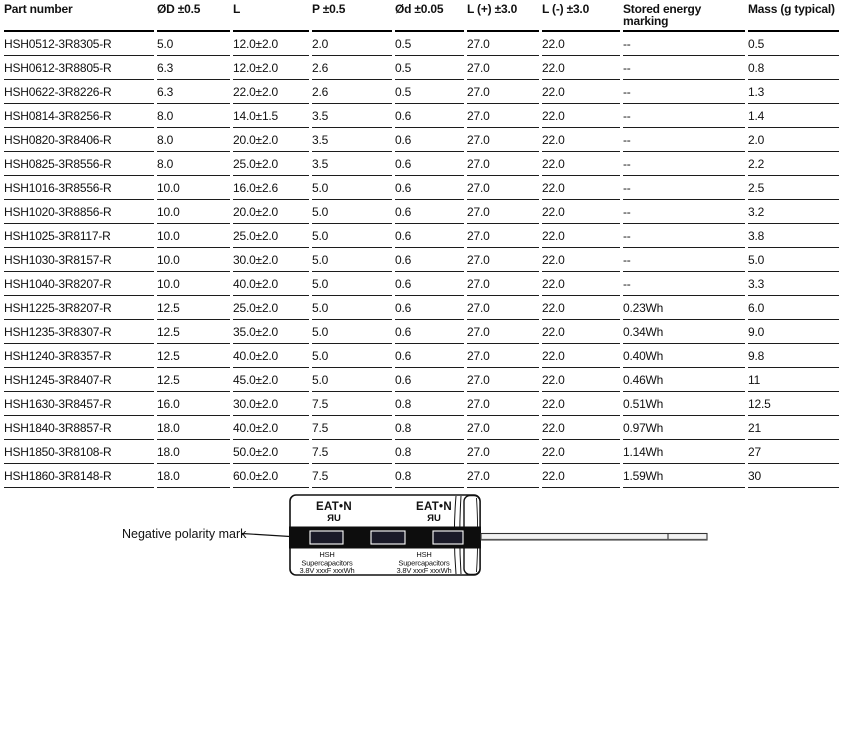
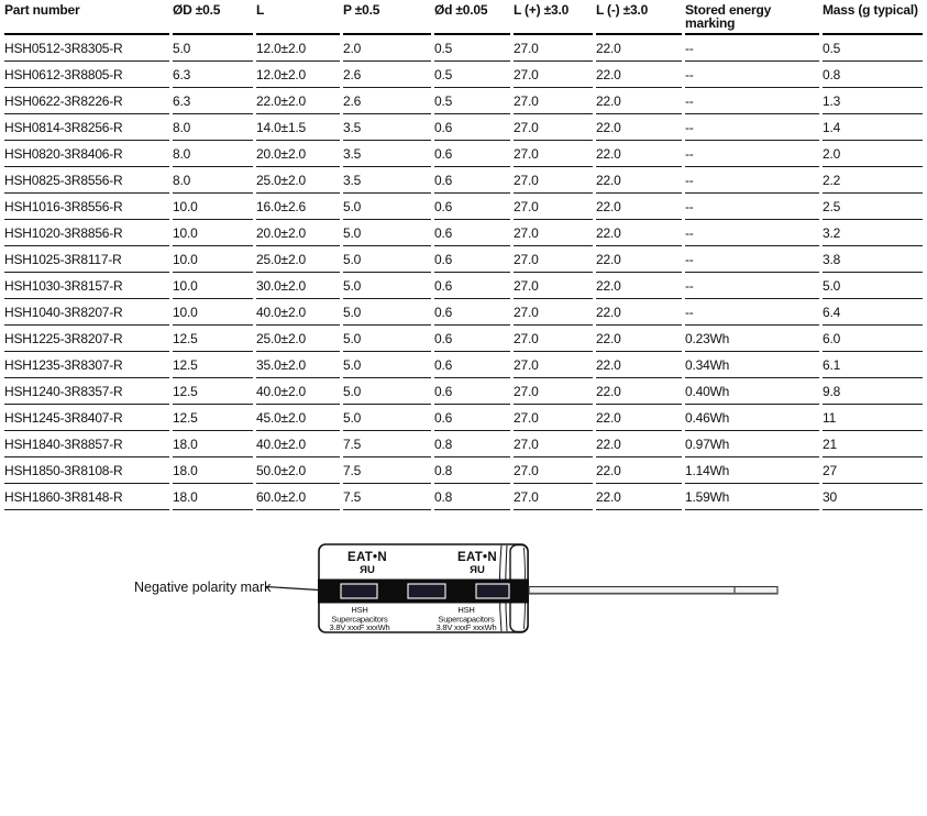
  Part number	ØD ±0.5	L	P ±0.5	Ød ±0.05	L (+) ±3.0	L (-) ±3.0	Stored energy marking	Mass (g typical)
  HSH0512-3R8305-R	5.0	12.0±2.0	2.0	0.5	27.0	22.0	--	0.5
  HSH0612-3R8805-R	6.3	12.0±2.0	2.6	0.5	27.0	22.0	--	0.8
  HSH0622-3R8226-R	6.3	22.0±2.0	2.6	0.5	27.0	22.0	--	1.3
  HSH0814-3R8256-R	8.0	14.0±1.5	3.5	0.6	27.0	22.0	--	1.4
  HSH0820-3R8406-R	8.0	20.0±2.0	3.5	0.6	27.0	22.0	--	2.0
  HSH0825-3R8556-R	8.0	25.0±2.0	3.5	0.6	27.0	22.0	--	2.2
  HSH1016-3R8556-R	10.0	16.0±2.6	5.0	0.6	27.0	22.0	--	2.5
  HSH1020-3R8856-R	10.0	20.0±2.0	5.0	0.6	27.0	22.0	--	3.2
  HSH1025-3R8117-R	10.0	25.0±2.0	5.0	0.6	27.0	22.0	--	3.8
  HSH1030-3R8157-R	10.0	30.0±2.0	5.0	0.6	27.0	22.0	--	5.0
- HSH1040-3R8207-R	10.0	40.0±2.0	5.0	0.6	27.0	22.0	--	3.3
+ HSH1040-3R8207-R	10.0	40.0±2.0	5.0	0.6	27.0	22.0	--	6.4
  HSH1225-3R8207-R	12.5	25.0±2.0	5.0	0.6	27.0	22.0	0.23Wh	6.0
- HSH1235-3R8307-R	12.5	35.0±2.0	5.0	0.6	27.0	22.0	0.34Wh	9.0
+ HSH1235-3R8307-R	12.5	35.0±2.0	5.0	0.6	27.0	22.0	0.34Wh	6.1
  HSH1240-3R8357-R	12.5	40.0±2.0	5.0	0.6	27.0	22.0	0.40Wh	9.8
  HSH1245-3R8407-R	12.5	45.0±2.0	5.0	0.6	27.0	22.0	0.46Wh	11
- HSH1630-3R8457-R	16.0	30.0±2.0	7.5	0.8	27.0	22.0	0.51Wh	12.5
  HSH1840-3R8857-R	18.0	40.0±2.0	7.5	0.8	27.0	22.0	0.97Wh	21
  HSH1850-3R8108-R	18.0	50.0±2.0	7.5	0.8	27.0	22.0	1.14Wh	27
  HSH1860-3R8148-R	18.0	60.0±2.0	7.5	0.8	27.0	22.0	1.59Wh	30
  EAT•N
  EAT•N
  ЯU
  ЯU
  HSH
  Supercapacitors
  3.8V xxxF xxxWh
  HSH
  Supercapacitors
  3.8V xxxF xxxWh
  Negative polarity mar
